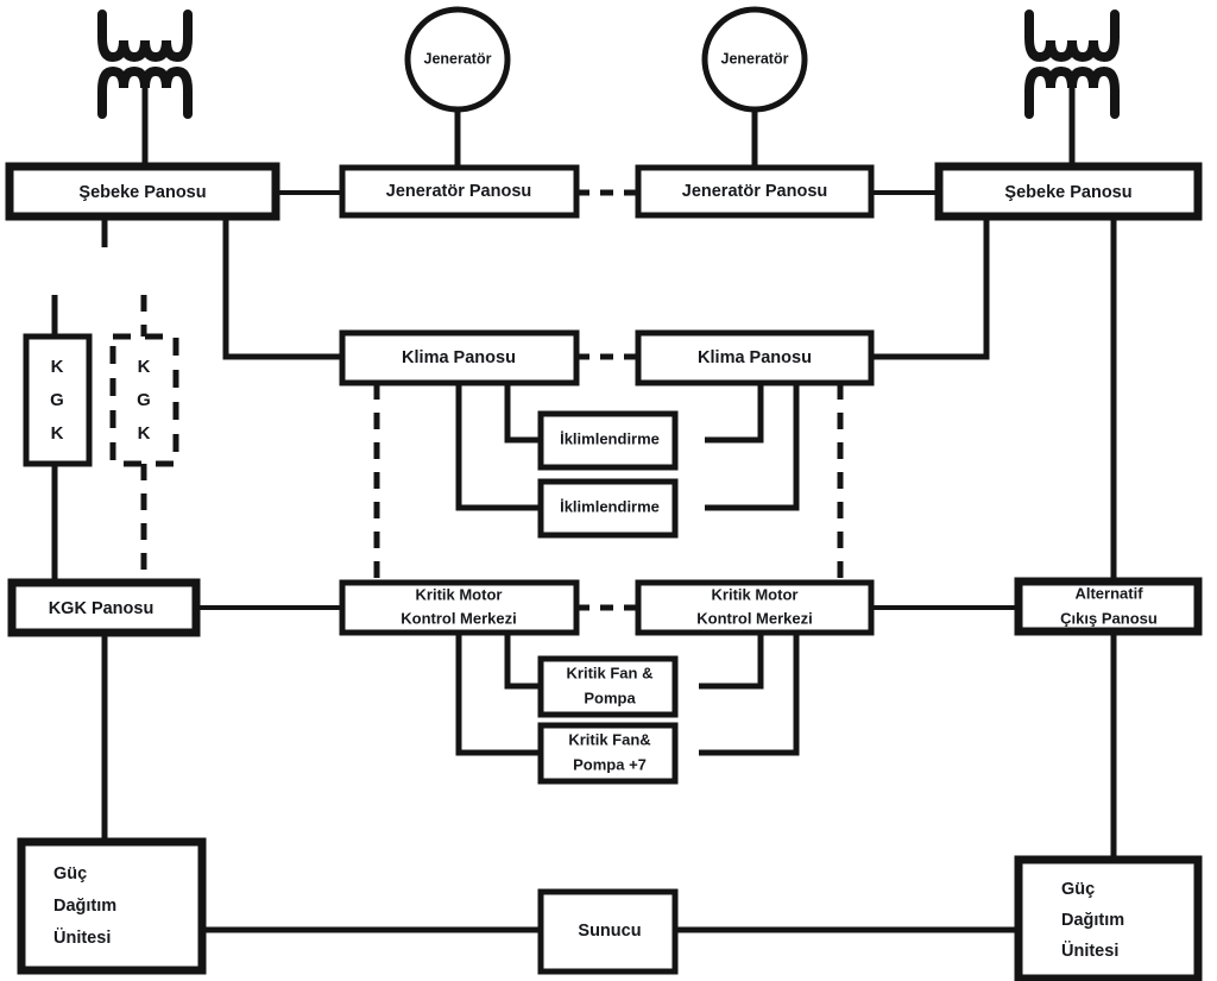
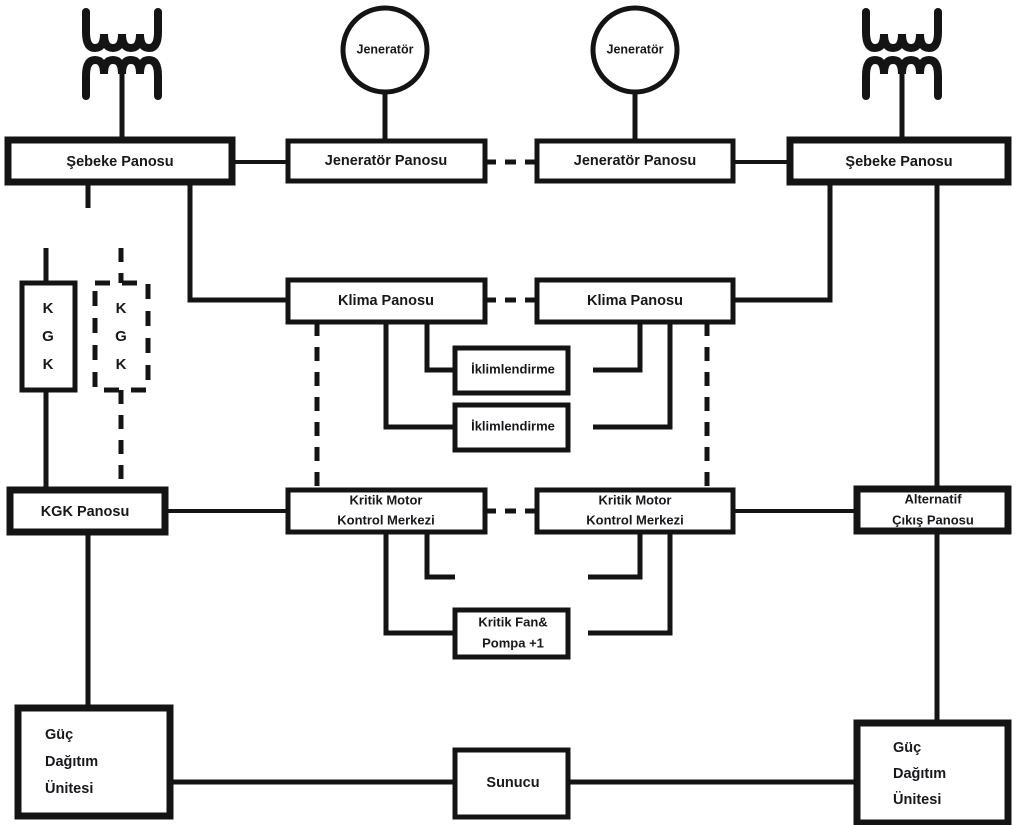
  Jeneratör
  Jeneratör
  Şebeke Panosu
  Jeneratör Panosu
  Jeneratör Panosu
  Şebeke Panosu
  K
  G
  K
  K
  G
  K
  KGK Panosu
  Klima Panosu
  Klima Panosu
  İklimlendirme
  İklimlendirme
  Kritik Motor
  Kontrol Merkezi
  Kritik Motor
  Kontrol Merkezi
- Kritik Fan &
- Pompa
  Kritik Fan&
- Pompa +7
+ Pompa +1
  Alternatif
  Çıkış Panosu
  Güç
  Dağıtım
  Ünitesi
  Sunucu
  Güç
  Dağıtım
  Ünitesi
